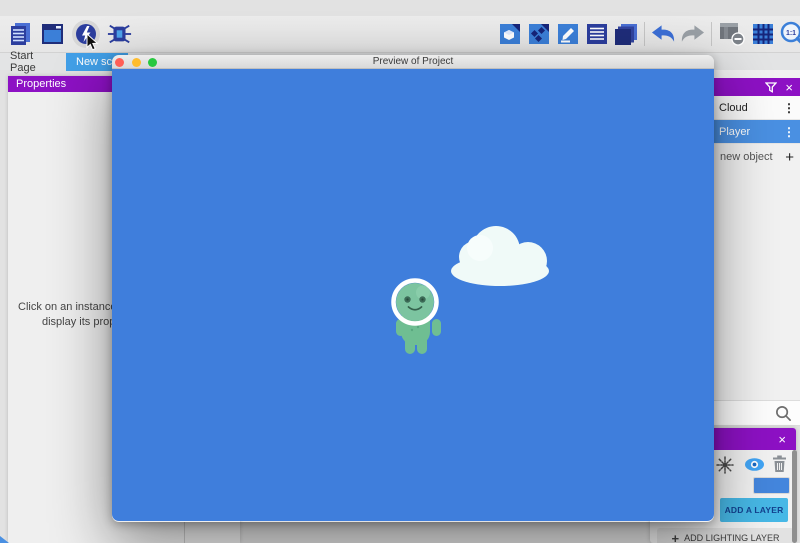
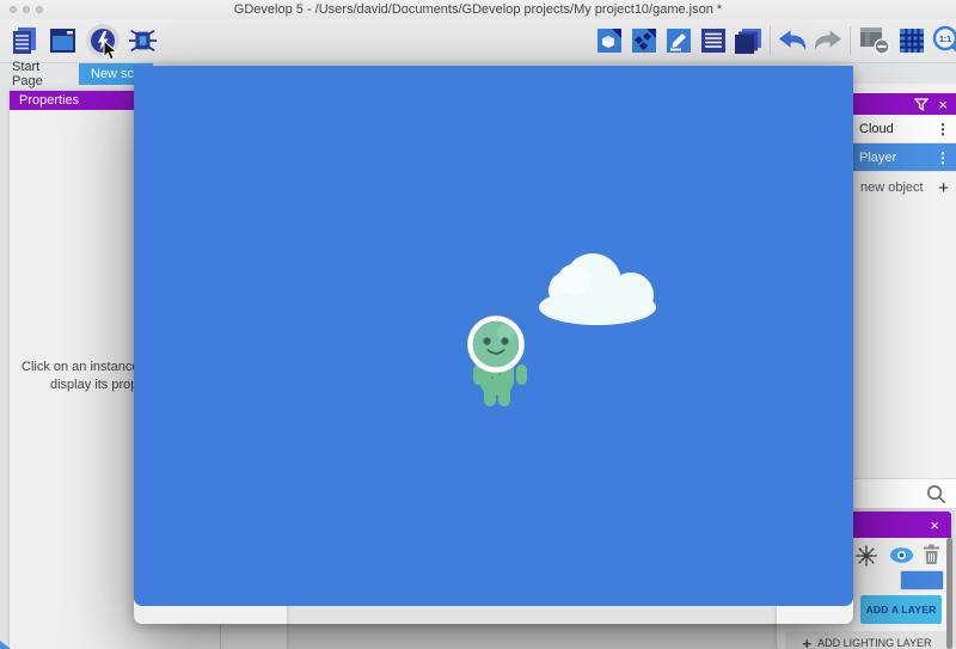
+ GDevelop 5 - /Users/david/Documents/GDevelop projects/My project10/game.json *
  Start Page
  New sc
  Properties
  Click on an instanc
  display its pro
  ×
  Cloud
  ⋮
  Player
  ⋮
  new object
  +
  ×
  ADD A LAYER
  +
  ADD LIGHTING LAYER
- Preview of Project
